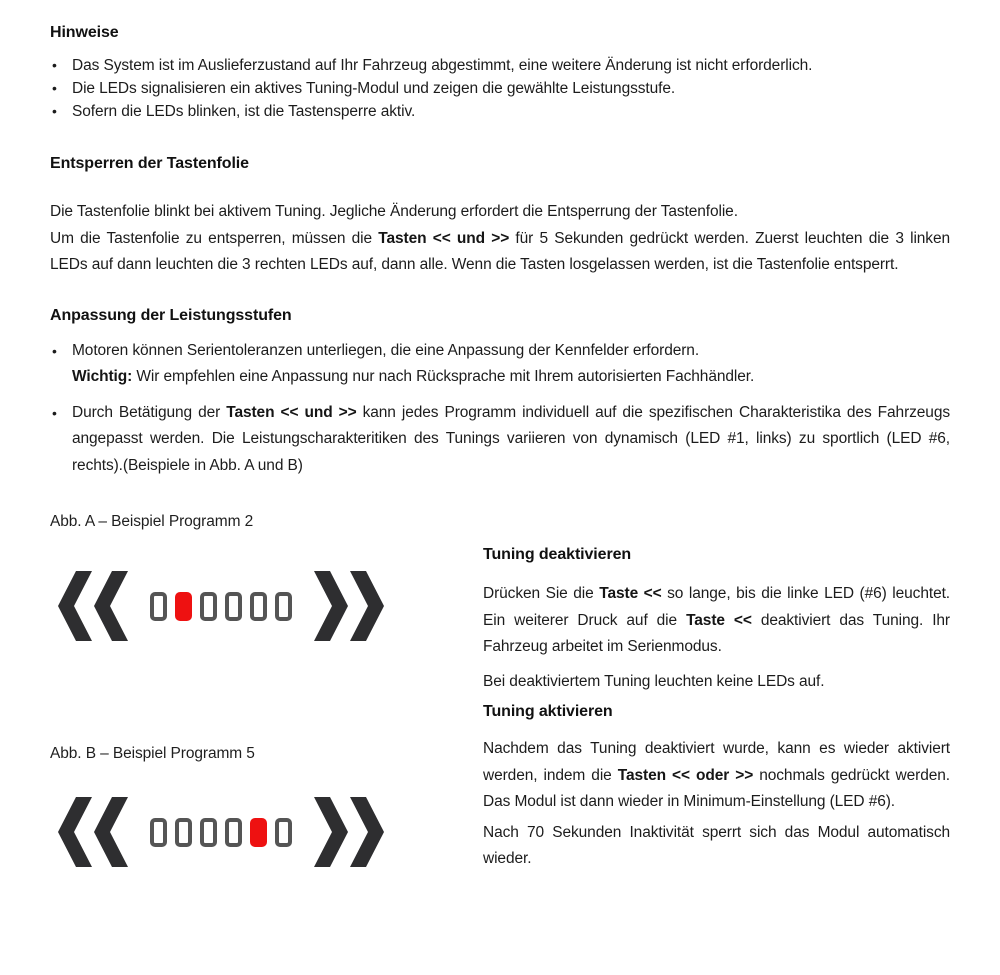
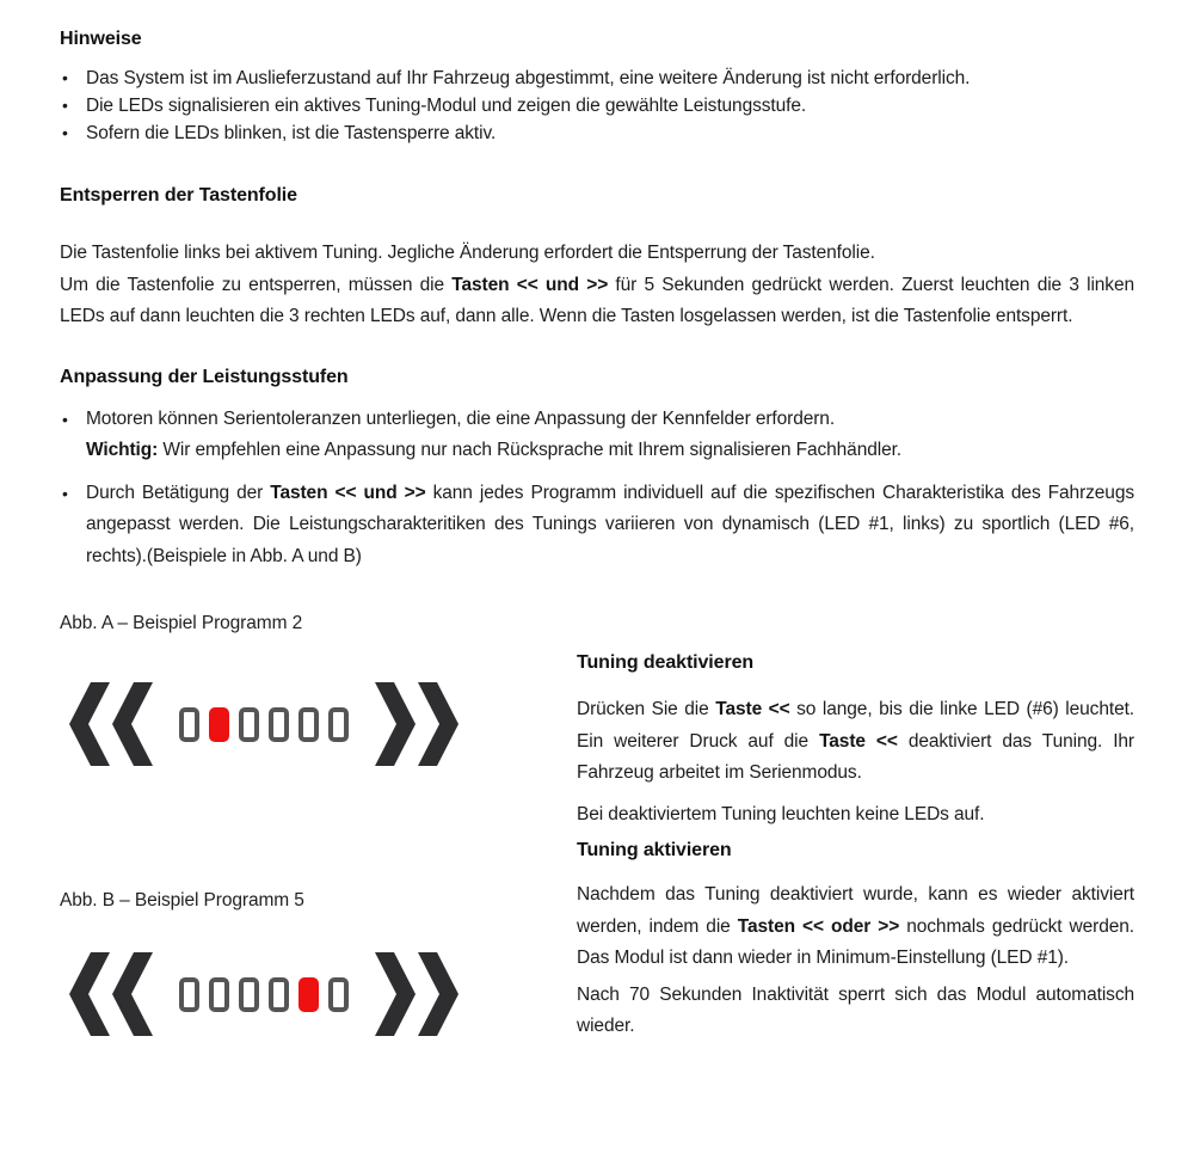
  Hinweise
  Das System ist im Auslieferzustand auf Ihr Fahrzeug abgestimmt, eine weitere Änderung ist nicht erforderlich.
  Die LEDs signalisieren ein aktives Tuning-Modul und zeigen die gewählte Leistungsstufe.
  Sofern die LEDs blinken, ist die Tastensperre aktiv.
  Entsperren der Tastenfolie
- Die Tastenfolie blinkt bei aktivem Tuning. Jegliche Änderung erfordert die Entsperrung der Tastenfolie.
+ Die Tastenfolie links bei aktivem Tuning. Jegliche Änderung erfordert die Entsperrung der Tastenfolie.
  Um die Tastenfolie zu entsperren, müssen die Tasten << und >> für 5 Sekunden gedrückt werden. Zuerst leuchten die 3 linken LEDs auf dann leuchten die 3 rechten LEDs auf, dann alle. Wenn die Tasten losgelassen werden, ist die Tastenfolie entsperrt.
  Anpassung der Leistungsstufen
  Motoren können Serientoleranzen unterliegen, die eine Anpassung der Kennfelder erfordern.
- Wichtig: Wir empfehlen eine Anpassung nur nach Rücksprache mit Ihrem autorisierten Fachhändler.
+ Wichtig: Wir empfehlen eine Anpassung nur nach Rücksprache mit Ihrem signalisieren Fachhändler.
  Durch Betätigung der Tasten << und >> kann jedes Programm individuell auf die spezifischen Charakteristika des Fahrzeugs angepasst werden. Die Leistungscharakteritiken des Tunings variieren von dynamisch (LED #1, links) zu sportlich (LED #6, rechts).(Beispiele in Abb. A und B)
  Abb. A – Beispiel Programm 2
  Abb. B – Beispiel Programm 5
  Tuning deaktivieren
  Drücken Sie die Taste << so lange, bis die linke LED (#6) leuchtet. Ein weiterer Druck auf die Taste << deaktiviert das Tuning. Ihr Fahrzeug arbeitet im Serienmodus.
  Bei deaktiviertem Tuning leuchten keine LEDs auf.
  Tuning aktivieren
- Nachdem das Tuning deaktiviert wurde, kann es wieder aktiviert werden, indem die Tasten << oder >> nochmals gedrückt werden. Das Modul ist dann wieder in Minimum-Einstellung (LED #6).
+ Nachdem das Tuning deaktiviert wurde, kann es wieder aktiviert werden, indem die Tasten << oder >> nochmals gedrückt werden. Das Modul ist dann wieder in Minimum-Einstellung (LED #1).
  Nach 70 Sekunden Inaktivität sperrt sich das Modul automatisch wieder.
